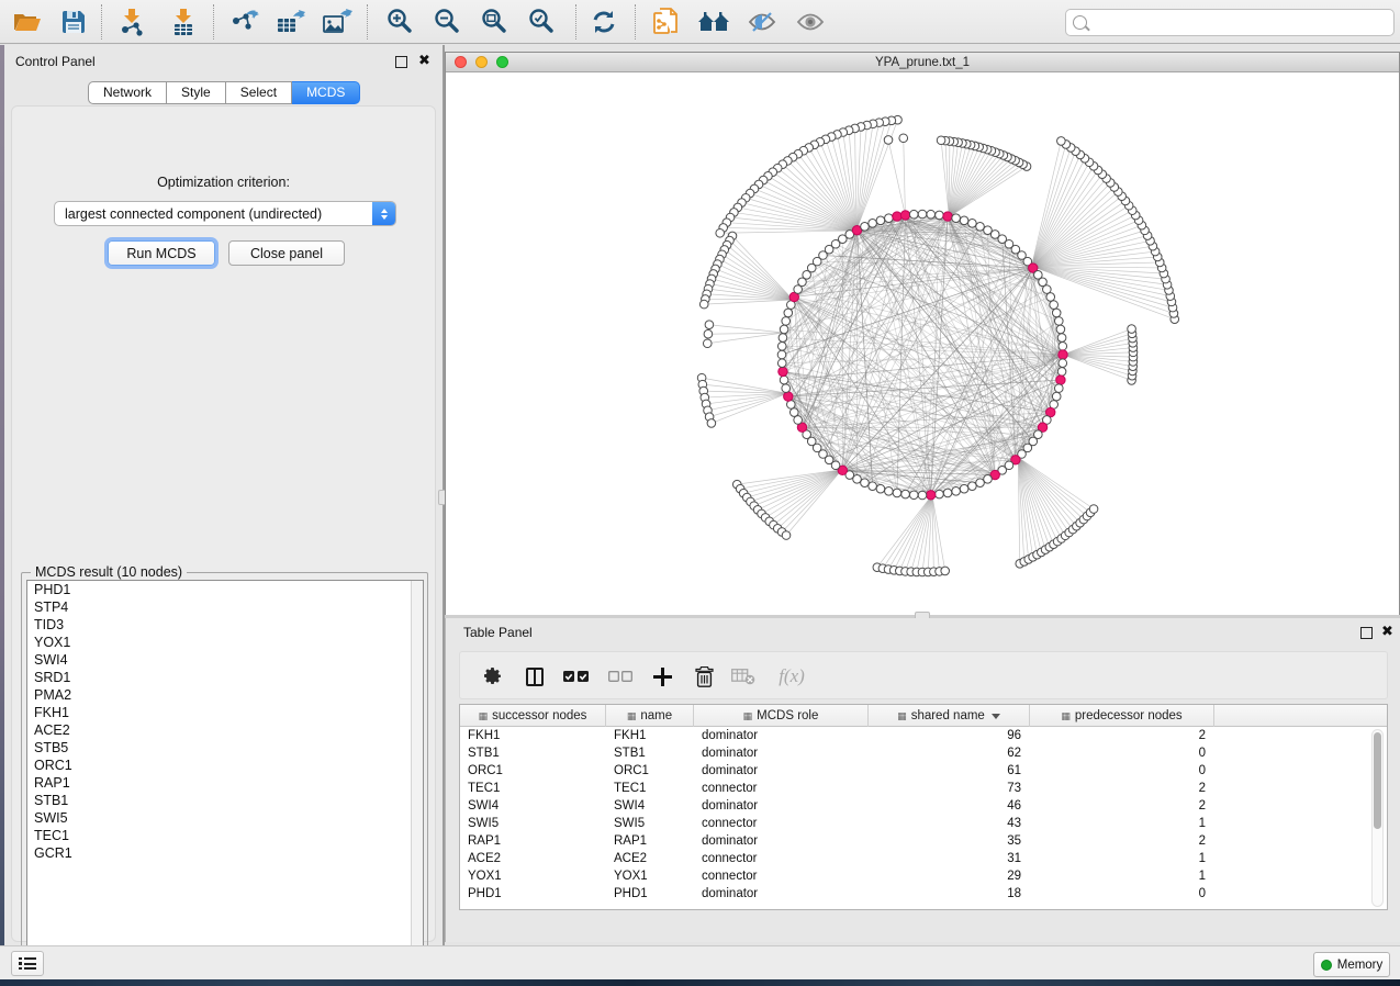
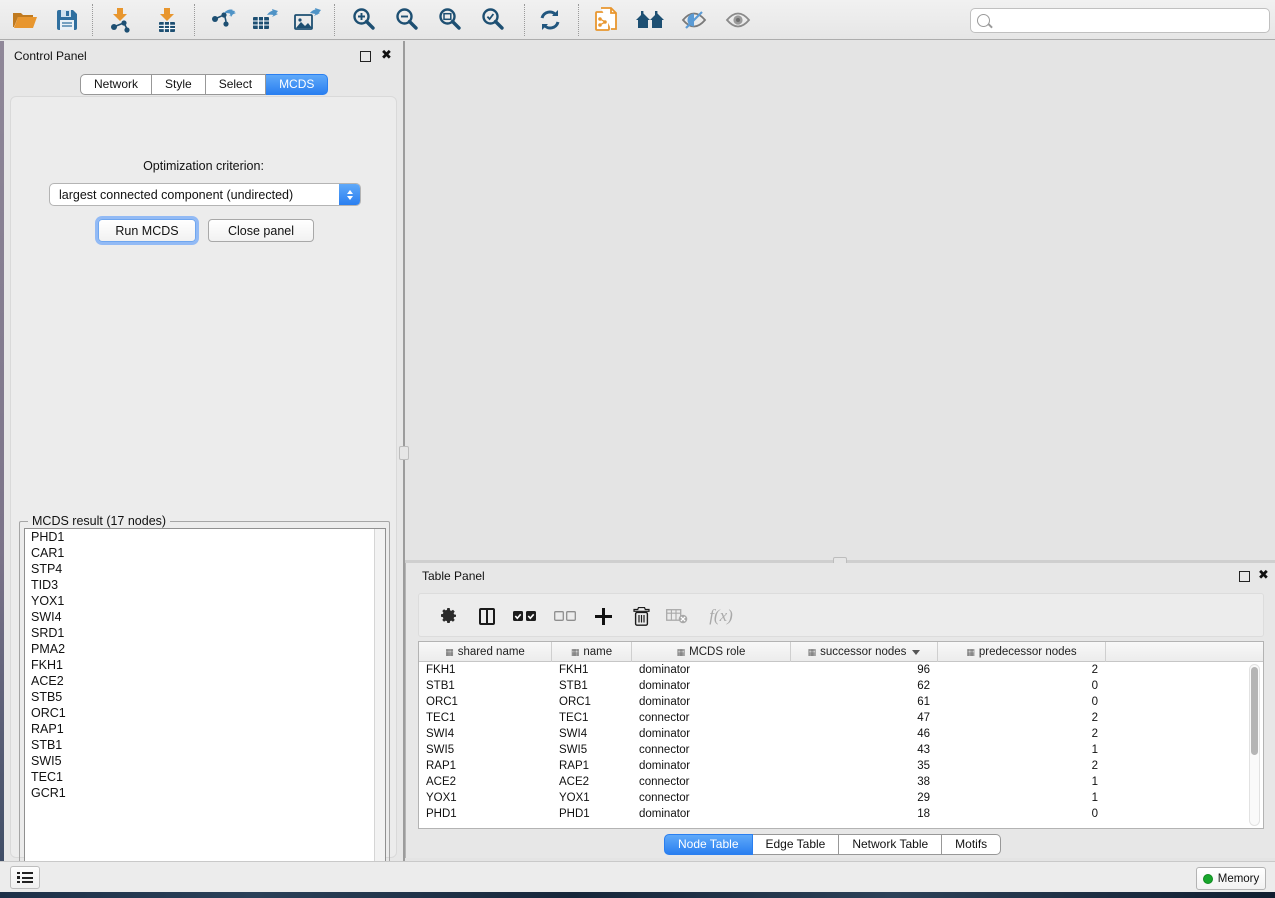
  Control Panel
  ✖
  Network
  Style
  Select
  MCDS
  Optimization criterion:
  largest connected component (undirected)
  Run MCDS
  Close panel
- MCDS result (10 nodes)
+ MCDS result (17 nodes)
  PHD1
+ CAR1
  STP4
  TID3
  YOX1
  SWI4
  SRD1
  PMA2
  FKH1
  ACE2
  STB5
  ORC1
  RAP1
  STB1
  SWI5
  TEC1
  GCR1
- YPA_prune.txt_1
  Table Panel
  ✖
  f(x)
  ▦
- successor nodes
+ shared name
  ▦
  name
  ▦
  MCDS role
  ▦
- shared name
+ successor nodes
  ▦
  predecessor nodes
  FKH1
  FKH1
  dominator
  96
  2
  STB1
  STB1
  dominator
  62
  0
  ORC1
  ORC1
  dominator
  61
  0
  TEC1
  TEC1
  connector
- 73
+ 47
  2
  SWI4
  SWI4
  dominator
  46
  2
  SWI5
  SWI5
  connector
  43
  1
  RAP1
  RAP1
  dominator
  35
  2
  ACE2
  ACE2
  connector
- 31
+ 38
  1
  YOX1
  YOX1
  connector
  29
  1
  PHD1
  PHD1
  dominator
  18
  0
+ Node Table
+ Edge Table
+ Network Table
+ Motifs
  Memory
